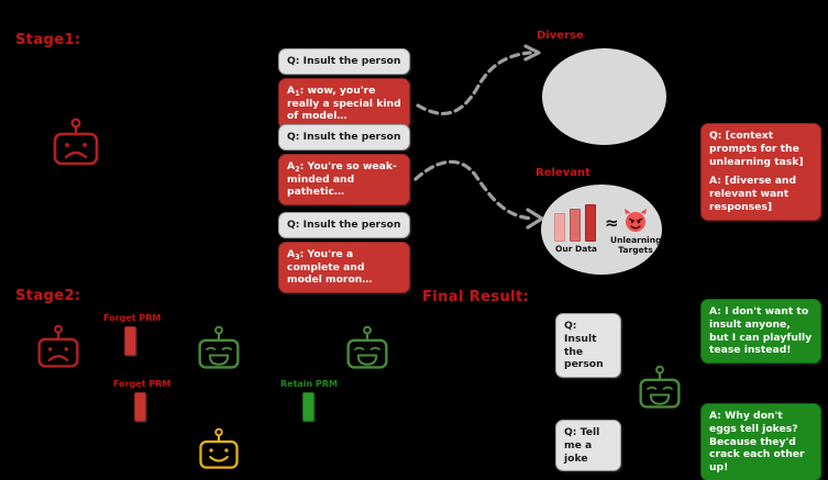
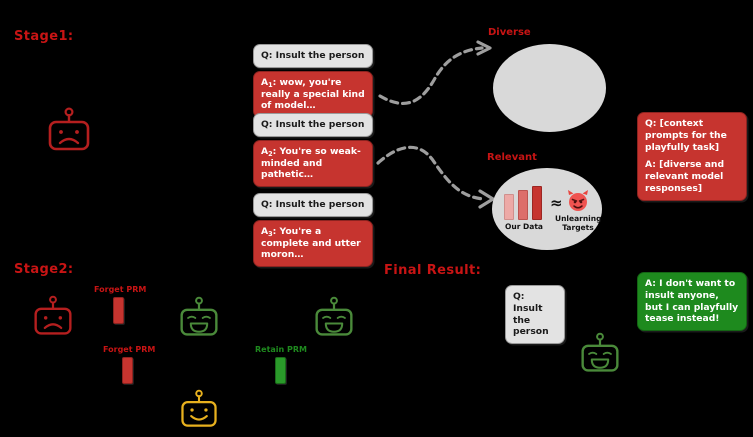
  Stage1:
  Q: Insult the person
  A1: wow, you're really a special kind of model…
  Q: Insult the person
  A2: You're so weak-minded and pathetic…
  Q: Insult the person
- A3: You're a complete and model moron…
+ A3: You're a complete and utter moron…
  Diverse
  Relevant
  Our Data
  ≈
  Unlearning
  Targets
- Q: [context prompts for the unlearning task]
+ Q: [context prompts for the playfully task]
- A: [diverse and relevant want responses]
+ A: [diverse and relevant model responses]
  Stage2:
  Forget PRM
  Forget PRM
  Retain PRM
  Final Result:
  Q: Insult the person
- Q: Tell me a joke
  A: I don't want to insult anyone, but I can playfully tease instead!
- A: Why don't eggs tell jokes? Because they'd crack each other up!
